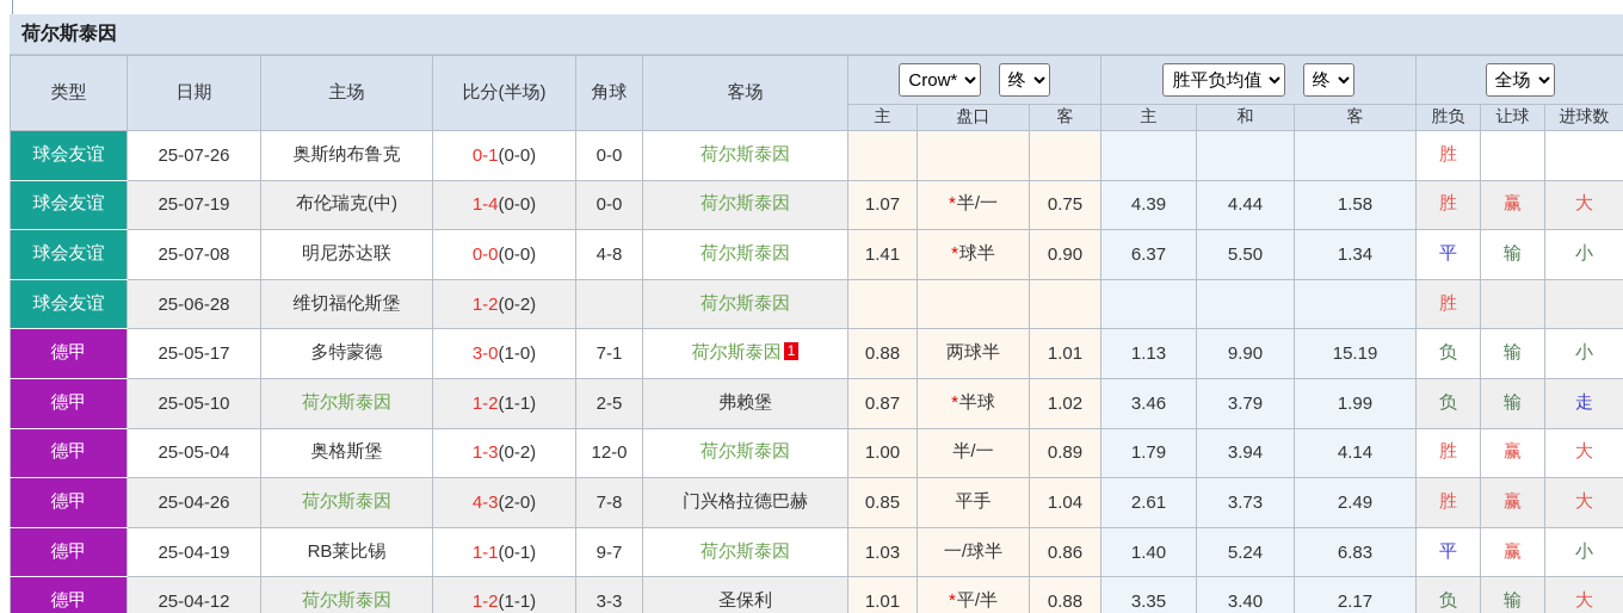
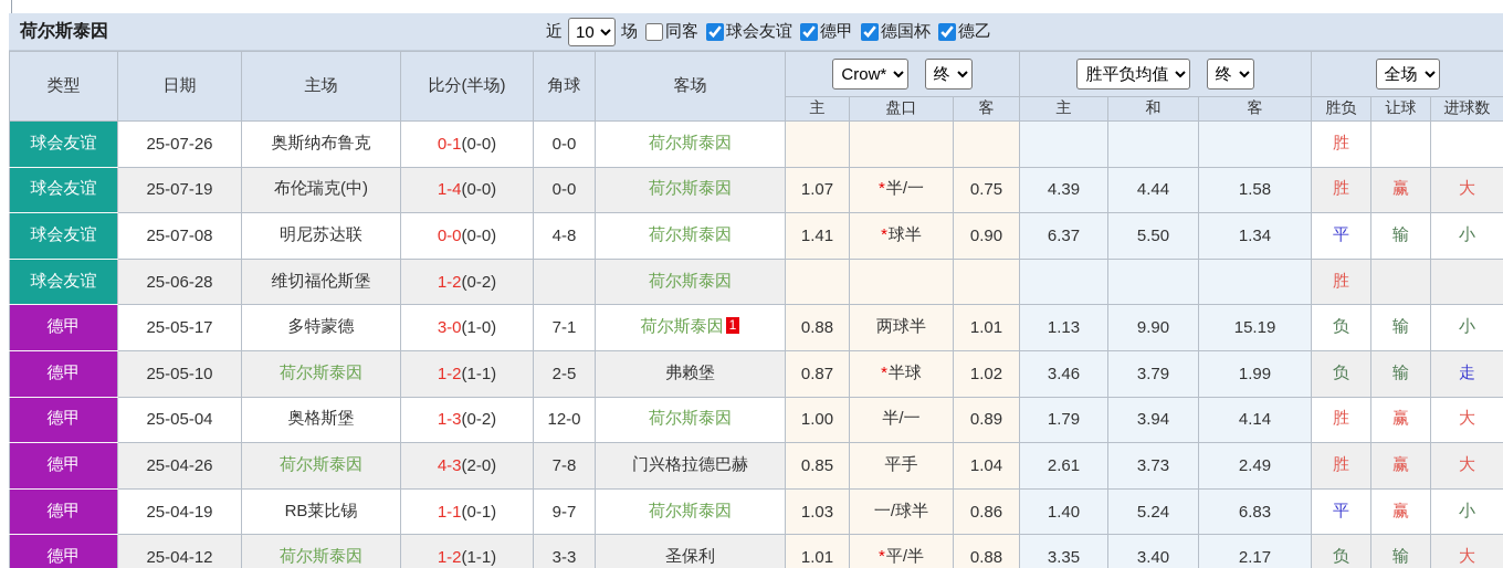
  荷尔斯泰因
+ 近
+ 10
+ 场
+ 同客
+ 球会友谊
+ 德甲
+ 德国杯
+ 德乙
  类型	日期	主场	比分(半场)	角球	客场	Crow* 终	胜平负均值 终	全场
  主	盘口	客	主	和	客	胜负	让球	进球数
  球会友谊	25-07-26	奥斯纳布鲁克	0-1(0-0)	0-0	荷尔斯泰因							胜
  球会友谊	25-07-19	布伦瑞克(中)	1-4(0-0)	0-0	荷尔斯泰因	1.07	*半/一	0.75	4.39	4.44	1.58	胜	赢	大
  球会友谊	25-07-08	明尼苏达联	0-0(0-0)	4-8	荷尔斯泰因	1.41	*球半	0.90	6.37	5.50	1.34	平	输	小
  球会友谊	25-06-28	维切福伦斯堡	1-2(0-2)		荷尔斯泰因							胜
  德甲	25-05-17	多特蒙德	3-0(1-0)	7-1	荷尔斯泰因 1	0.88	两球半	1.01	1.13	9.90	15.19	负	输	小
  德甲	25-05-10	荷尔斯泰因	1-2(1-1)	2-5	弗赖堡	0.87	*半球	1.02	3.46	3.79	1.99	负	输	走
  德甲	25-05-04	奥格斯堡	1-3(0-2)	12-0	荷尔斯泰因	1.00	半/一	0.89	1.79	3.94	4.14	胜	赢	大
  德甲	25-04-26	荷尔斯泰因	4-3(2-0)	7-8	门兴格拉德巴赫	0.85	平手	1.04	2.61	3.73	2.49	胜	赢	大
  德甲	25-04-19	RB莱比锡	1-1(0-1)	9-7	荷尔斯泰因	1.03	一/球半	0.86	1.40	5.24	6.83	平	赢	小
  德甲	25-04-12	荷尔斯泰因	1-2(1-1)	3-3	圣保利	1.01	*平/半	0.88	3.35	3.40	2.17	负	输	大
